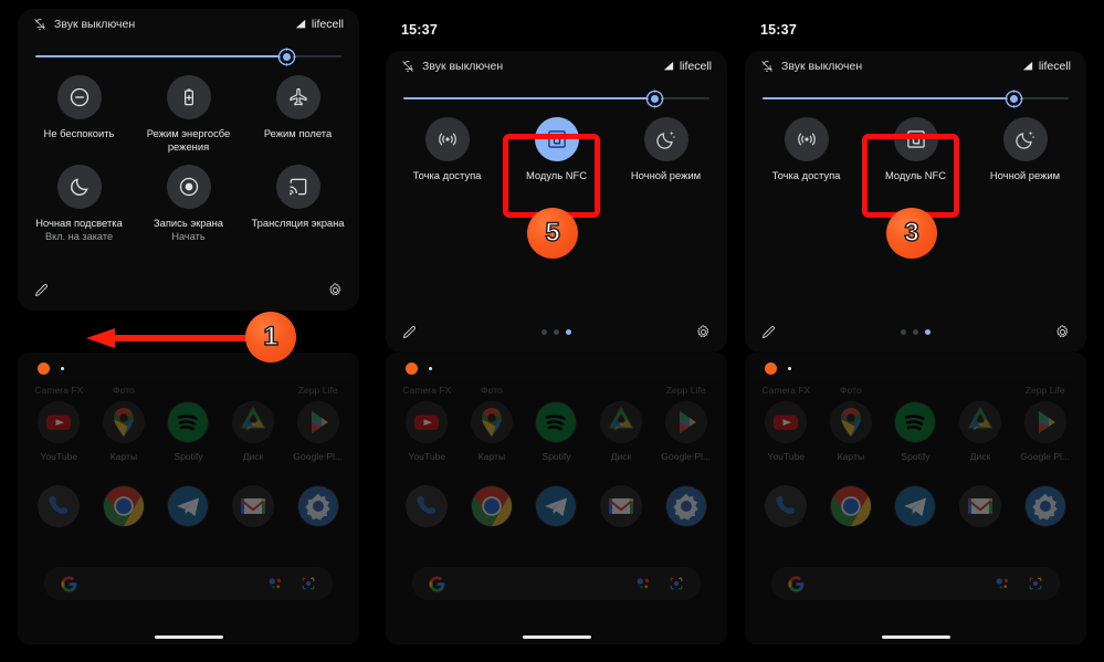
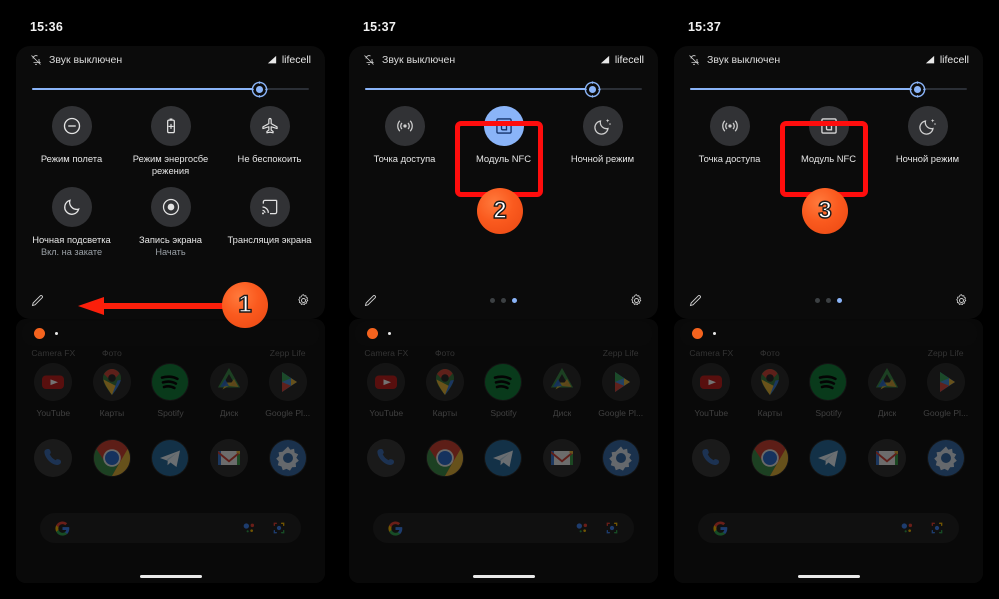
+ 15:36
  Звук выключен
  lifecell
- Не беспокоить
+ Режим полета
  Режим энергосбе режения
- Режим полета
+ Не беспокоить
  Ночная подсветка
  Вкл. на закате
  Запись экрана
  Начать
  Трансляция экрана
  Camera FX
  Фото
  Zepp Life
  YouTube
  Карты
  Spotify
  Диск
  Google Pl...
  1
  15:37
  Звук выключен
  lifecell
  Точка доступа
  Модуль NFC
  Ночной режим
  Camera FX
  Фото
  Zepp Life
  YouTube
  Карты
  Spotify
  Диск
  Google Pl...
- 5
+ 2
  15:37
  Звук выключен
  lifecell
  Точка доступа
  Модуль NFC
  Ночной режим
  Camera FX
  Фото
  Zepp Life
  YouTube
  Карты
  Spotify
  Диск
  Google Pl...
  3
